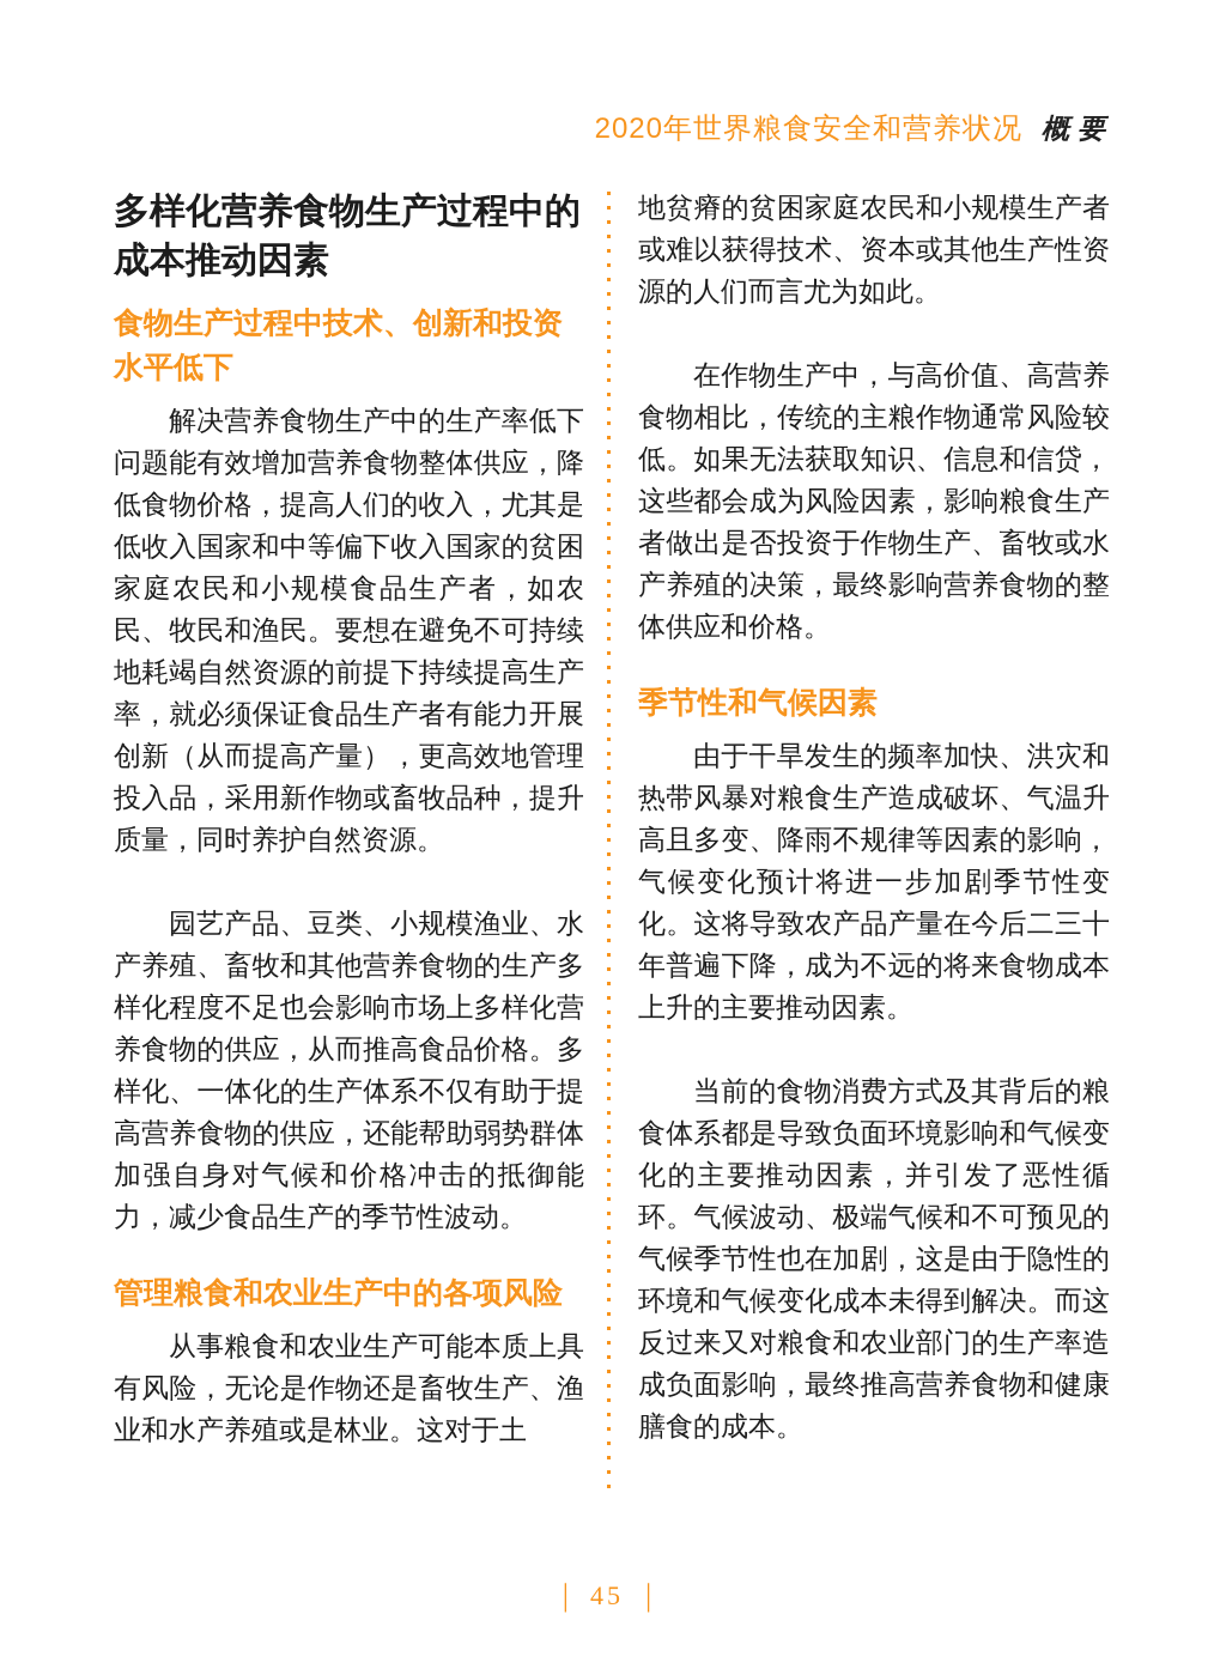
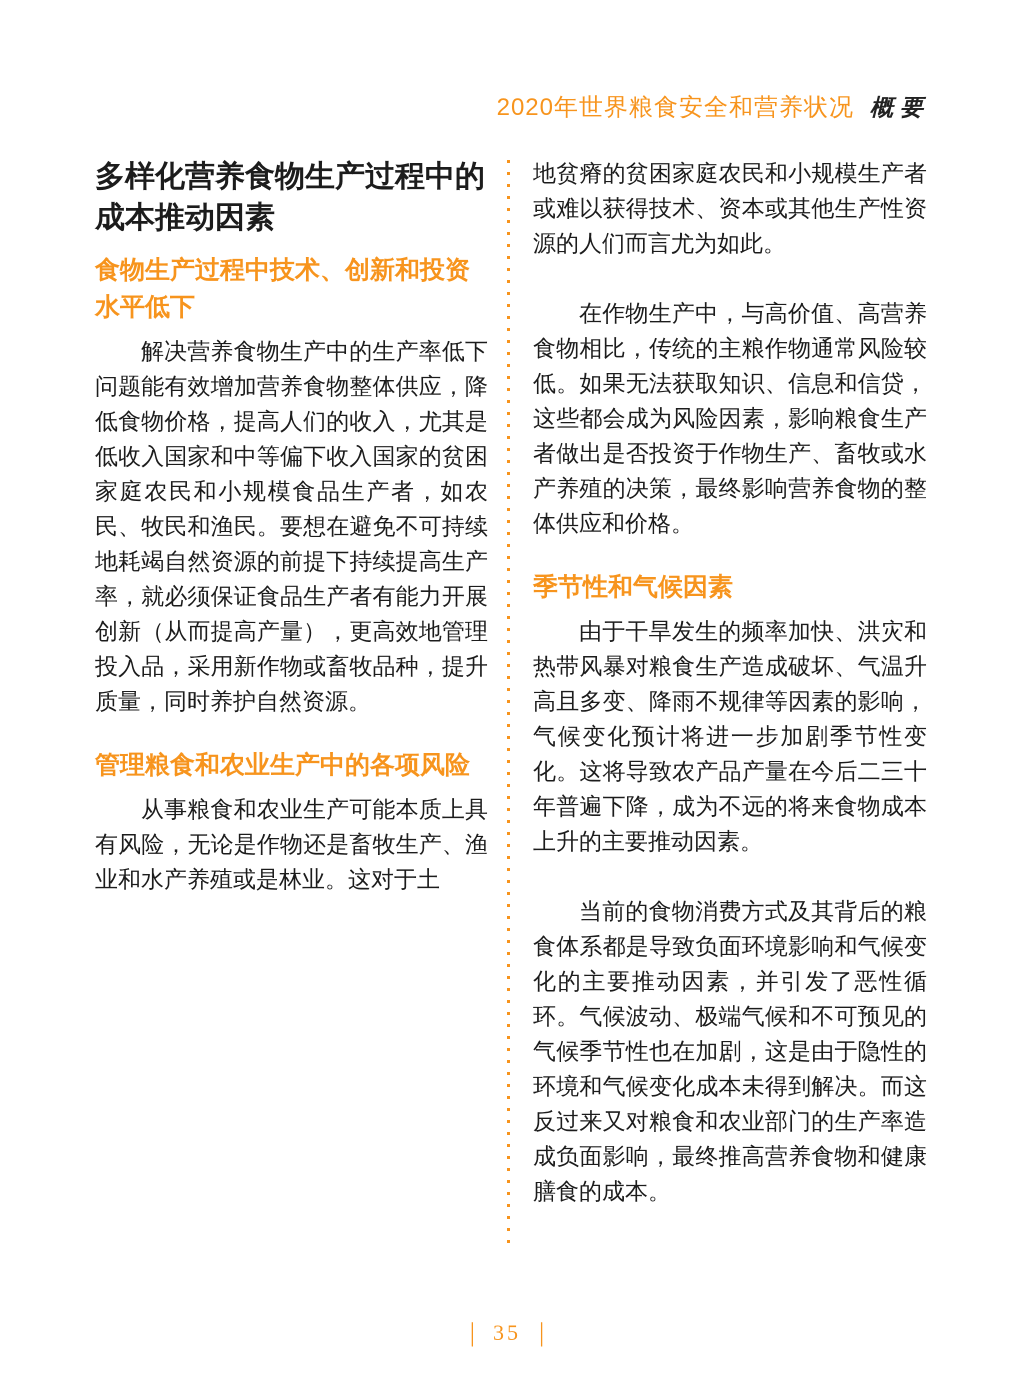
  2020年世界粮食安全和营养状况 概要
  多样化营养食物生产过程中的成本推动因素
  食物生产过程中技术、创新和投资水平低下
  解决营养食物生产中的生产率低下问题能有效增加营养食物整体供应，降低食物价格，提高人们的收入，尤其是低收入国家和中等偏下收入国家的贫困家庭农民和小规模食品生产者，如农民、牧民和渔民。要想在避免不可持续地耗竭自然资源的前提下持续提高生产率，就必须保证食品生产者有能力开展创新（从而提高产量），更高效地管理投入品，采用新作物或畜牧品种，提升质量，同时养护自然资源。
- 园艺产品、豆类、小规模渔业、水产养殖、畜牧和其他营养食物的生产多样化程度不足也会影响市场上多样化营养食物的供应，从而推高食品价格。多样化、一体化的生产体系不仅有助于提高营养食物的供应，还能帮助弱势群体加强自身对气候和价格冲击的抵御能力，减少食品生产的季节性波动。
  管理粮食和农业生产中的各项风险
  从事粮食和农业生产可能本质上具有风险，无论是作物还是畜牧生产、渔业和水产养殖或是林业。这对于土
  地贫瘠的贫困家庭农民和小规模生产者或难以获得技术、资本或其他生产性资源的人们而言尤为如此。
  在作物生产中，与高价值、高营养食物相比，传统的主粮作物通常风险较低。如果无法获取知识、信息和信贷，这些都会成为风险因素，影响粮食生产者做出是否投资于作物生产、畜牧或水产养殖的决策，最终影响营养食物的整体供应和价格。
  季节性和气候因素
  由于干旱发生的频率加快、洪灾和热带风暴对粮食生产造成破坏、气温升高且多变、降雨不规律等因素的影响，气候变化预计将进一步加剧季节性变化。这将导致农产品产量在今后二三十年普遍下降，成为不远的将来食物成本上升的主要推动因素。
  当前的食物消费方式及其背后的粮食体系都是导致负面环境影响和气候变化的主要推动因素，并引发了恶性循环。气候波动、极端气候和不可预见的气候季节性也在加剧，这是由于隐性的环境和气候变化成本未得到解决。而这反过来又对粮食和农业部门的生产率造成负面影响，最终推高营养食物和健康膳食的成本。
- | 45 |
+ | 35 |
